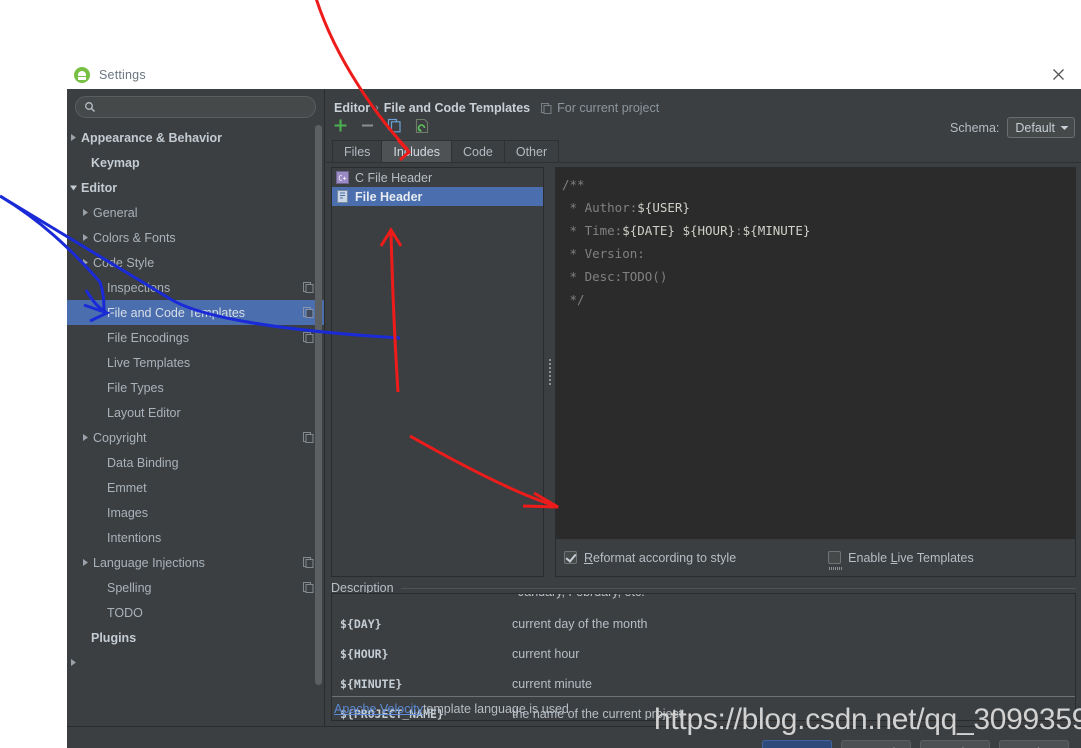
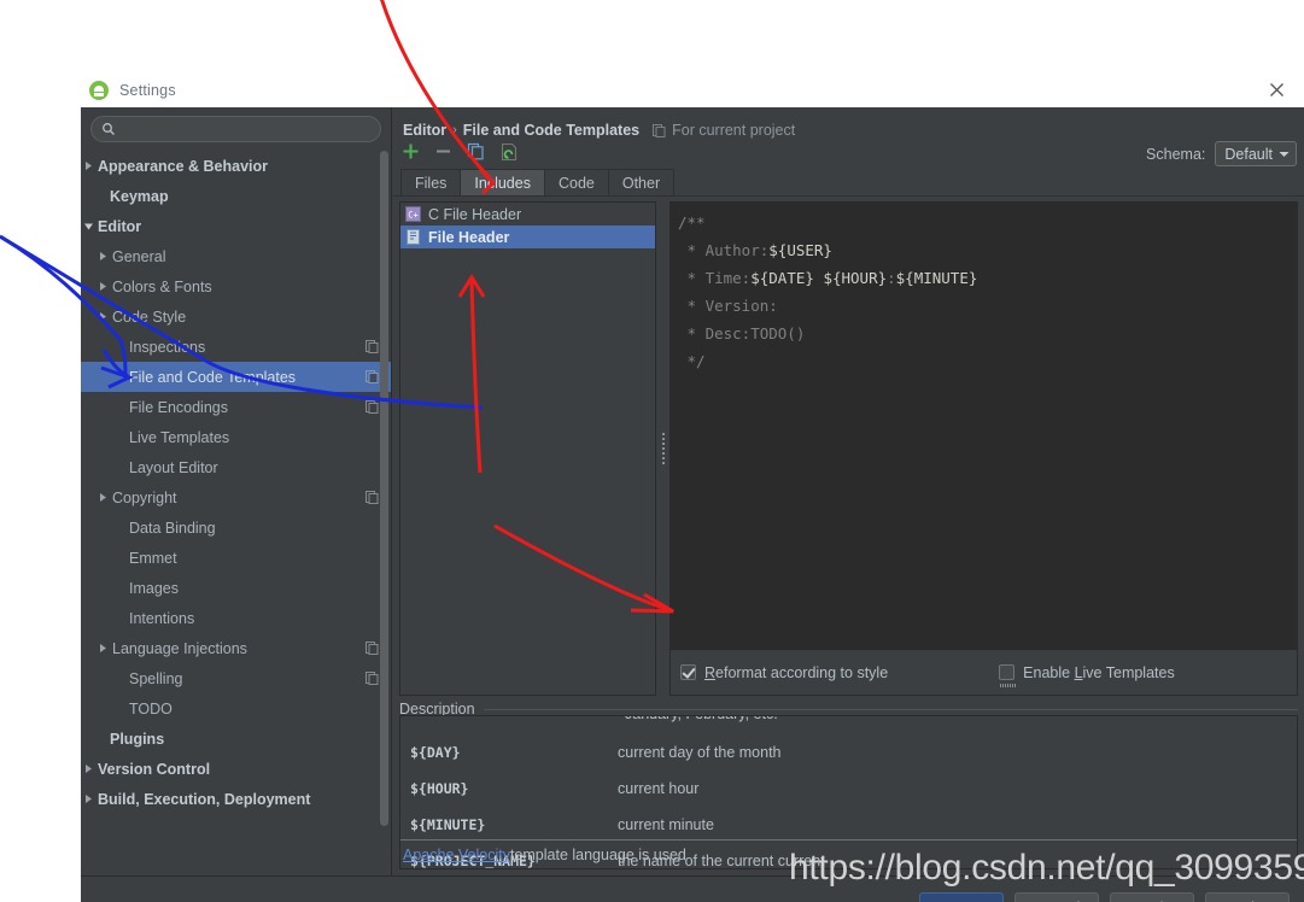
  Settings
  Appearance & Behavior
  Keymap
  Editor
  General
  Colors & Fonts
  Coe Style
  Inspectns
  File and Code Teplates
  File Encodings
  Live Templates
- File Types
  Layout Editor
  Copyright
  Data Binding
  Emmet
  Images
  Intentions
  Language Injections
  Spelling
  TODO
  Plugins
+ Version Control
+ Build, Execution, Deployment
  Editor
  ›
  File and Code Templates
  For current project
  Schema:
  Default
  Files
  Inludes
  Code
  Other
  C+
  C File Header
  File Header
  /**
  * Author:${USER}
  * Time:${DATE} ${HOUR}:${MINUTE}
  * Version:
  * Desc:TODO()
  */
  Reformat according to style
  Enable Live Templates
  Description
  ${DAY}	current day of the month
  ${HOUR}	current hour
  ${MINUTE}	current minute
- ${PROJECT_NAME}	the name of the current project
+ ${PROJECT_NAME}	the name of the current current
  Apache Velocity
  template language is used
  https://blog.csdn.net/qq_3099359
